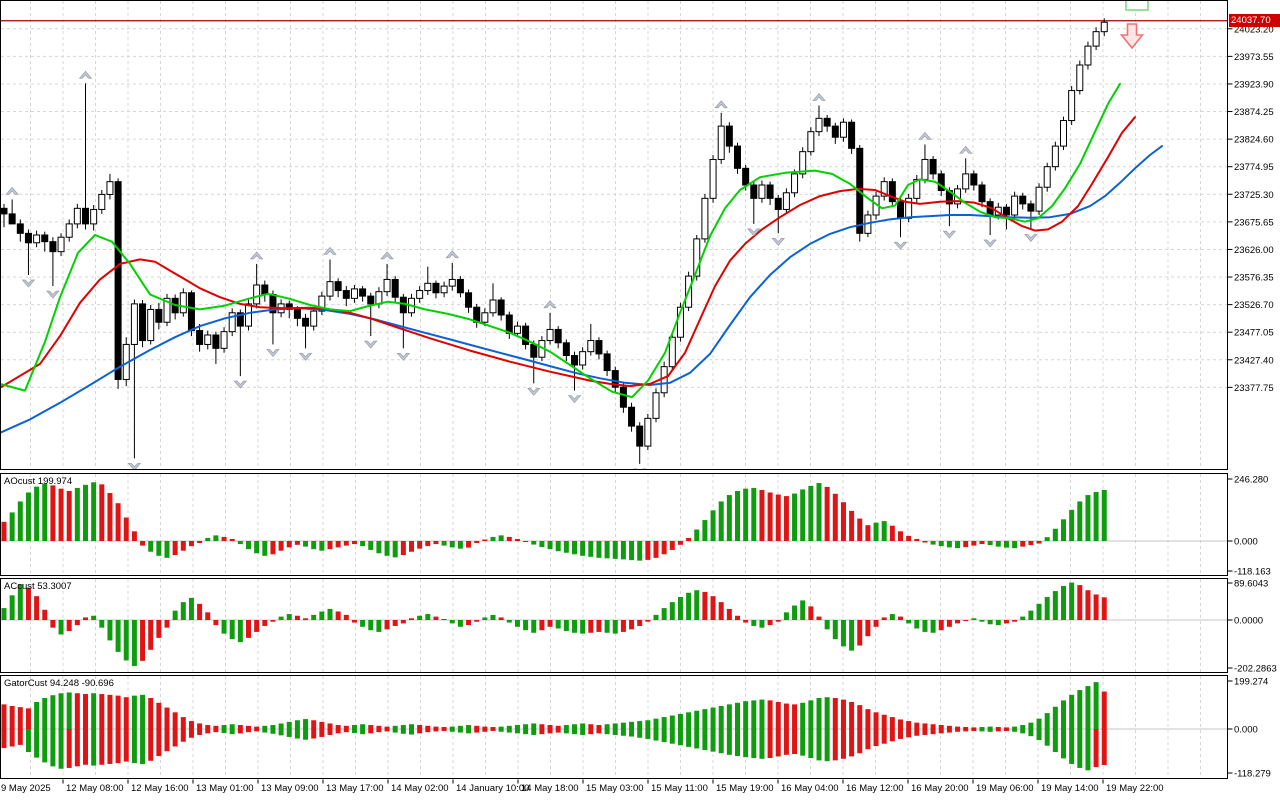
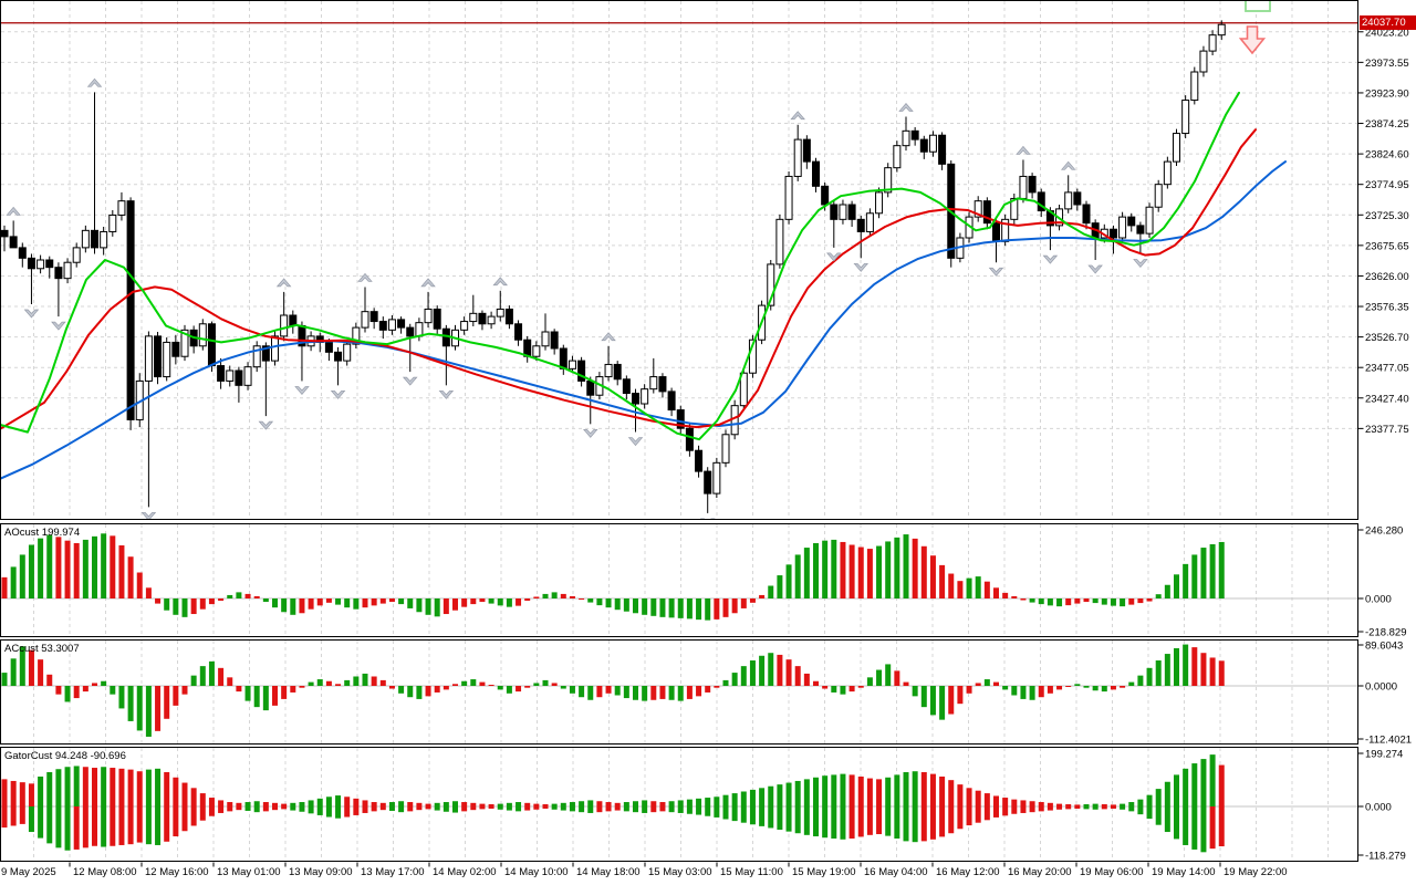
  24023.20
  23973.55
  23923.90
  23874.25
  23824.60
  23774.95
  23725.30
  23675.65
  23626.00
  23576.35
  23526.70
  23477.05
  23427.40
  23377.75
  246.280
  0.000
- -118.163
+ -218.829
  89.6043
  0.0000
- -202.2863
+ -112.4021
  199.274
  0.000
  -118.279
  9 May 2025
  12 May 08:00
  12 May 16:00
  13 May 01:00
  13 May 09:00
  13 May 17:00
  14 May 02:00
- 14 January 10:00
+ 14 May 10:00
  14 May 18:00
  15 May 03:00
  15 May 11:00
  15 May 19:00
  16 May 04:00
  16 May 12:00
  16 May 20:00
  19 May 06:00
  19 May 14:00
  19 May 22:00
  AOcust 199.974
  ACcust 53.3007
  GatorCust 94.248 -90.696
  24037.70
